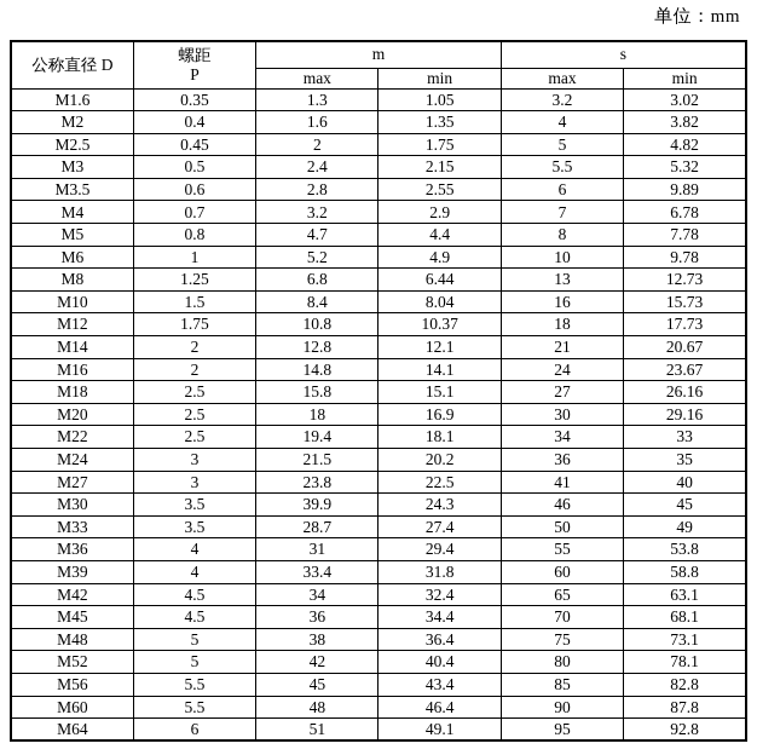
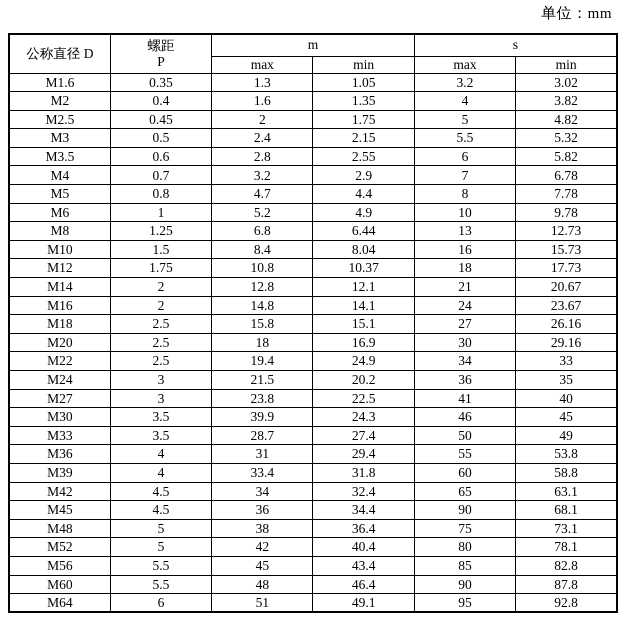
  单位：mm
  公称直径 D	螺距 P	m	s
  max	min	max	min
  M1.6	0.35	1.3	1.05	3.2	3.02
  M2	0.4	1.6	1.35	4	3.82
  M2.5	0.45	2	1.75	5	4.82
  M3	0.5	2.4	2.15	5.5	5.32
- M3.5	0.6	2.8	2.55	6	9.89
+ M3.5	0.6	2.8	2.55	6	5.82
  M4	0.7	3.2	2.9	7	6.78
  M5	0.8	4.7	4.4	8	7.78
  M6	1	5.2	4.9	10	9.78
  M8	1.25	6.8	6.44	13	12.73
  M10	1.5	8.4	8.04	16	15.73
  M12	1.75	10.8	10.37	18	17.73
  M14	2	12.8	12.1	21	20.67
  M16	2	14.8	14.1	24	23.67
  M18	2.5	15.8	15.1	27	26.16
  M20	2.5	18	16.9	30	29.16
- M22	2.5	19.4	18.1	34	33
+ M22	2.5	19.4	24.9	34	33
  M24	3	21.5	20.2	36	35
  M27	3	23.8	22.5	41	40
  M30	3.5	39.9	24.3	46	45
  M33	3.5	28.7	27.4	50	49
  M36	4	31	29.4	55	53.8
  M39	4	33.4	31.8	60	58.8
  M42	4.5	34	32.4	65	63.1
- M45	4.5	36	34.4	70	68.1
+ M45	4.5	36	34.4	90	68.1
  M48	5	38	36.4	75	73.1
  M52	5	42	40.4	80	78.1
  M56	5.5	45	43.4	85	82.8
  M60	5.5	48	46.4	90	87.8
  M64	6	51	49.1	95	92.8
